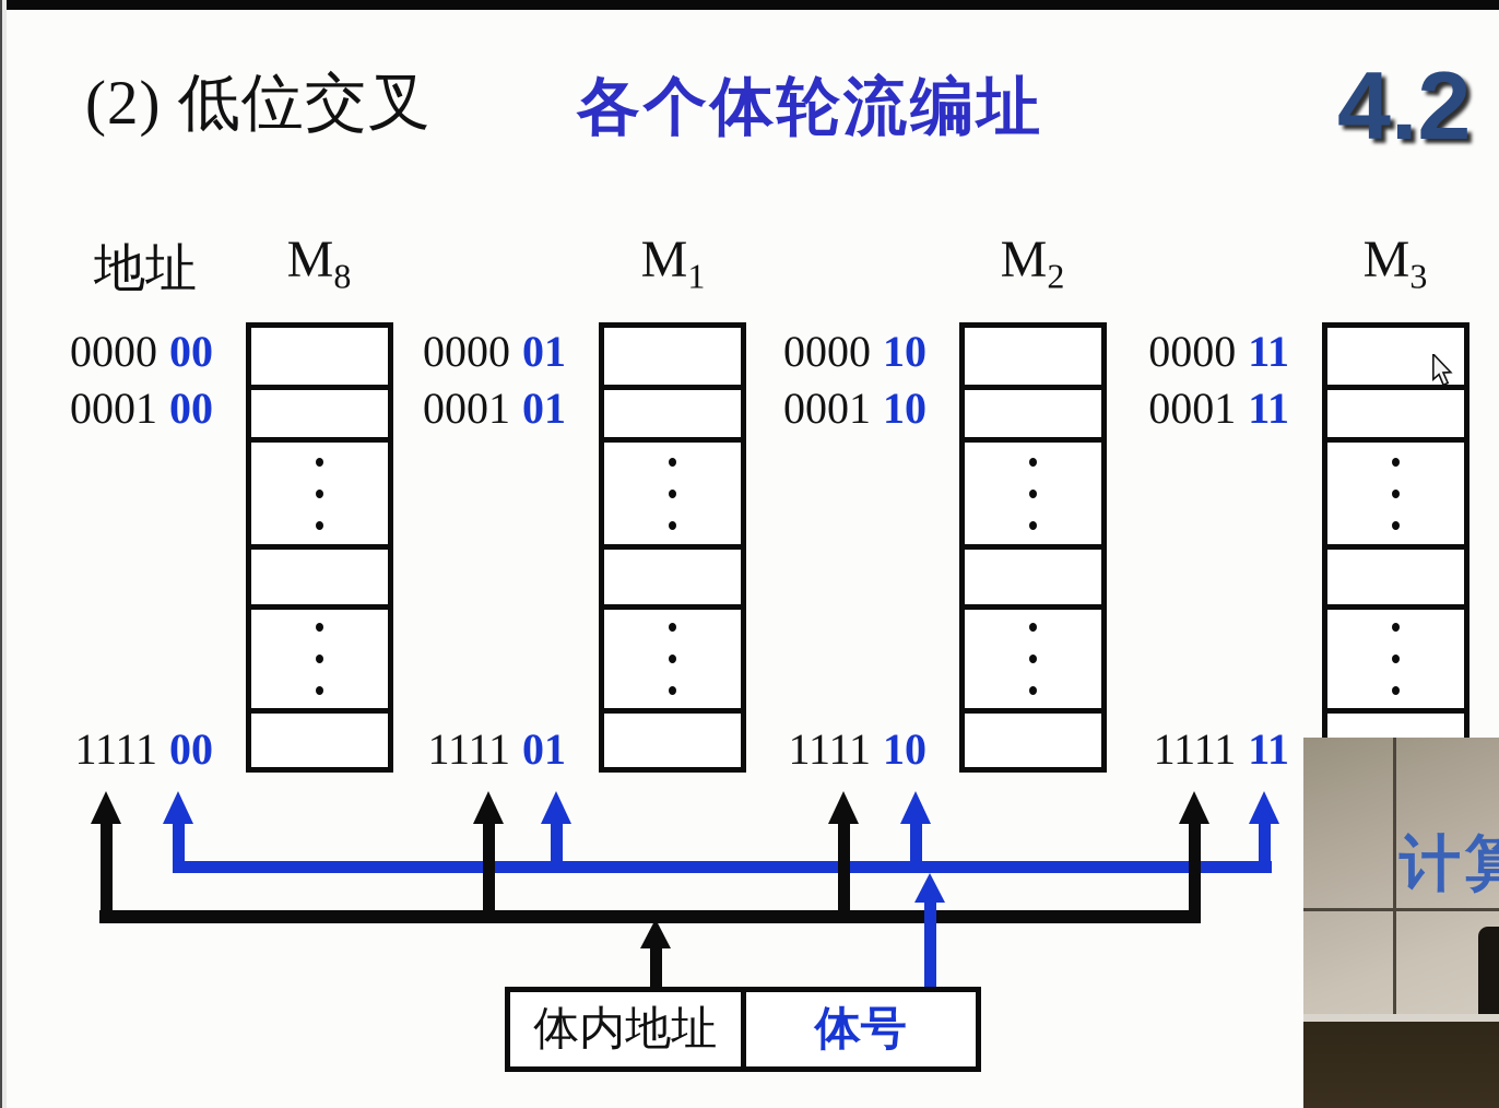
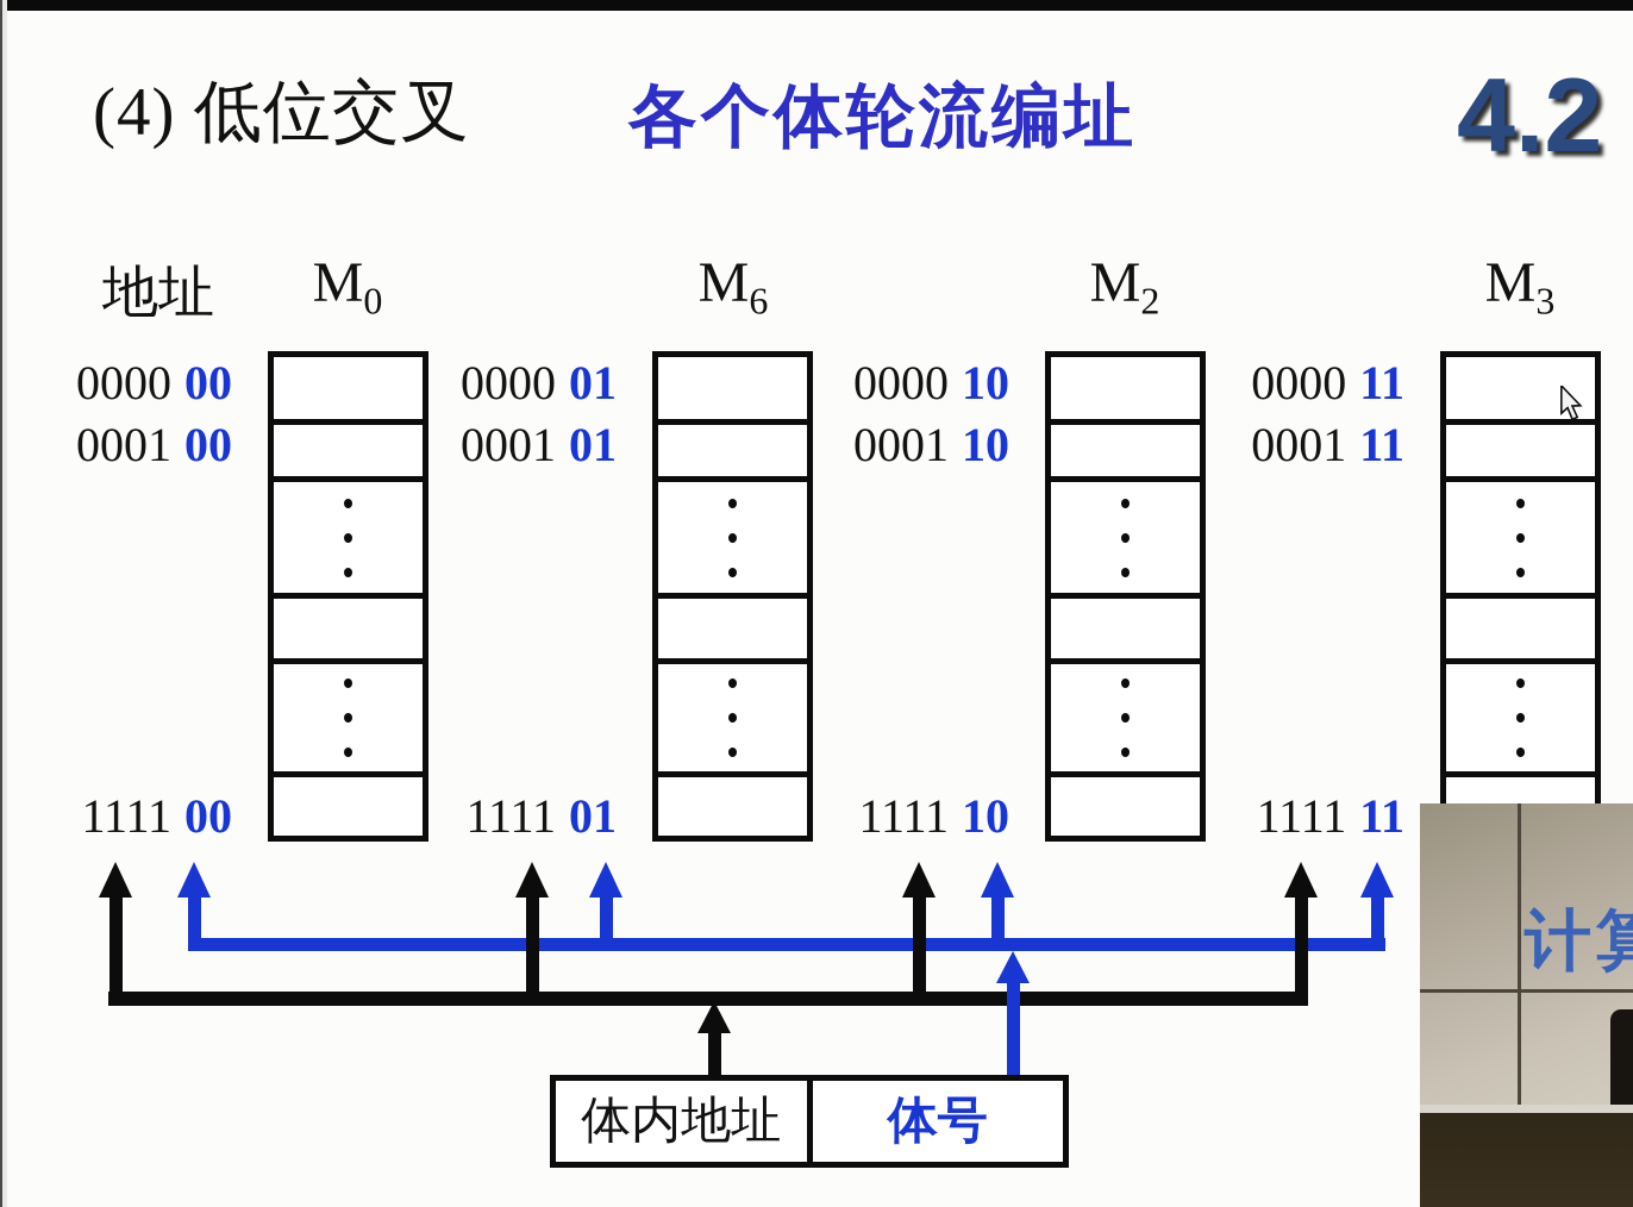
- (2) 低位交叉
+ (4) 低位交叉
  各个体轮流编址
  4.2
  地址
- M8
+ M0
- M1
+ M6
  M2
  M3
  0000 00
  0001 00
  1111 00
  0000 01
  0001 01
  1111 01
  0000 10
  0001 10
  1111 10
  0000 11
  0001 11
  1111 11
  体内地址
  体号
  计算
